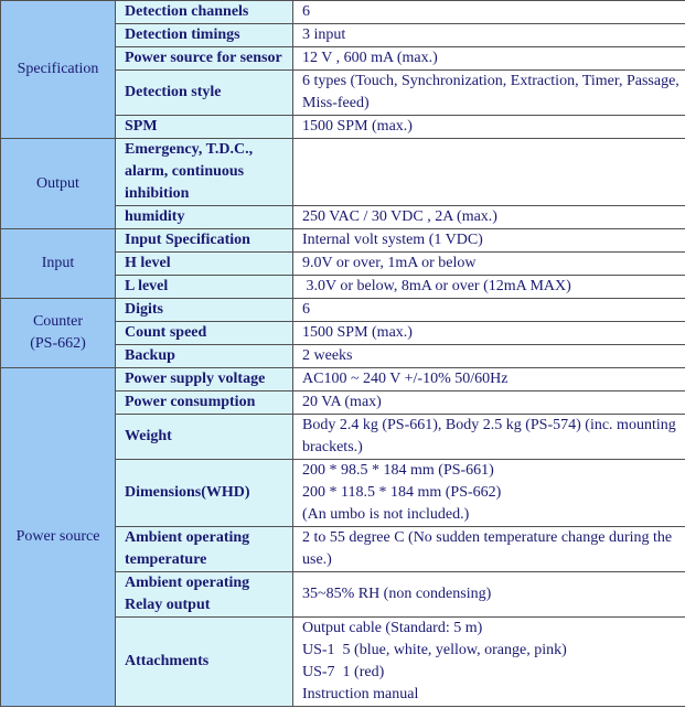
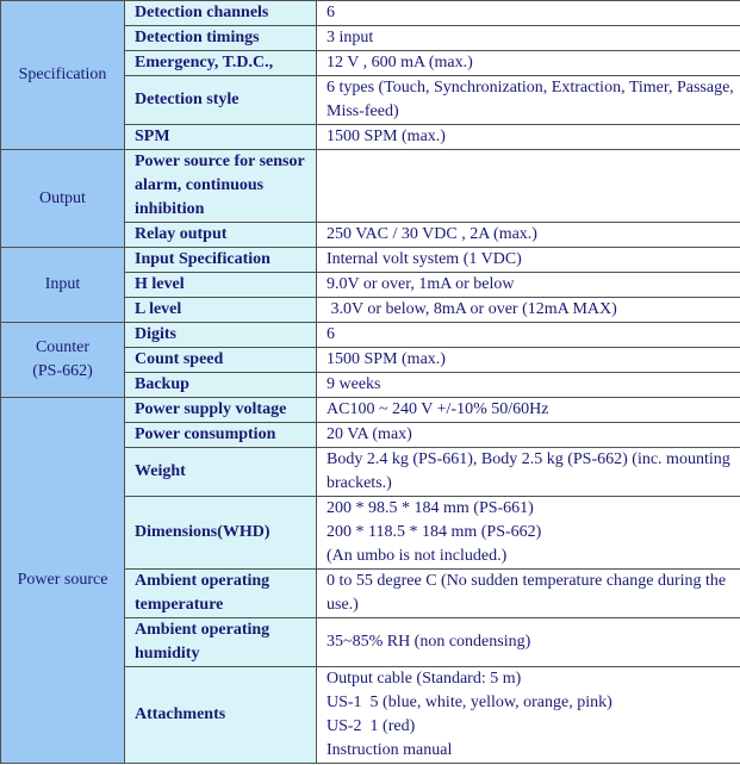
  Specification	Detection channels	6
  Detection timings	3 input
- Power source for sensor	12 V , 600 mA (max.)
+ Emergency, T.D.C.,	12 V , 600 mA (max.)
  Detection style	6 types (Touch, Synchronization, Extraction, Timer, Passage,Miss-feed)
  SPM	1500 SPM (max.)
- Output	Emergency, T.D.C.,alarm, continuousinhibition
+ Output	Power source for sensoralarm, continuousinhibition
- humidity	250 VAC / 30 VDC , 2A (max.)
+ Relay output	250 VAC / 30 VDC , 2A (max.)
  Input	Input Specification	Internal volt system (1 VDC)
  H level	9.0V or over, 1mA or below
  L level	3.0V or below, 8mA or over (12mA MAX)
  Counter(PS-662)	Digits	6
  Count speed	1500 SPM (max.)
- Backup	2 weeks
+ Backup	9 weeks
  Power source	Power supply voltage	AC100 ~ 240 V +/-10% 50/60Hz
  Power consumption	20 VA (max)
- Weight	Body 2.4 kg (PS-661), Body 2.5 kg (PS-574) (inc. mountingbrackets.)
+ Weight	Body 2.4 kg (PS-661), Body 2.5 kg (PS-662) (inc. mountingbrackets.)
  Dimensions(WHD)	200 * 98.5 * 184 mm (PS-661)200 * 118.5 * 184 mm (PS-662)(An umbo is not included.)
- Ambient operatingtemperature	2 to 55 degree C (No sudden temperature change during theuse.)
+ Ambient operatingtemperature	0 to 55 degree C (No sudden temperature change during theuse.)
- Ambient operatingRelay output	35~85% RH (non condensing)
+ Ambient operatinghumidity	35~85% RH (non condensing)
- Attachments	Output cable (Standard: 5 m)US-1 5 (blue, white, yellow, orange, pink)US-7 1 (red)Instruction manual
+ Attachments	Output cable (Standard: 5 m)US-1 5 (blue, white, yellow, orange, pink)US-2 1 (red)Instruction manual
